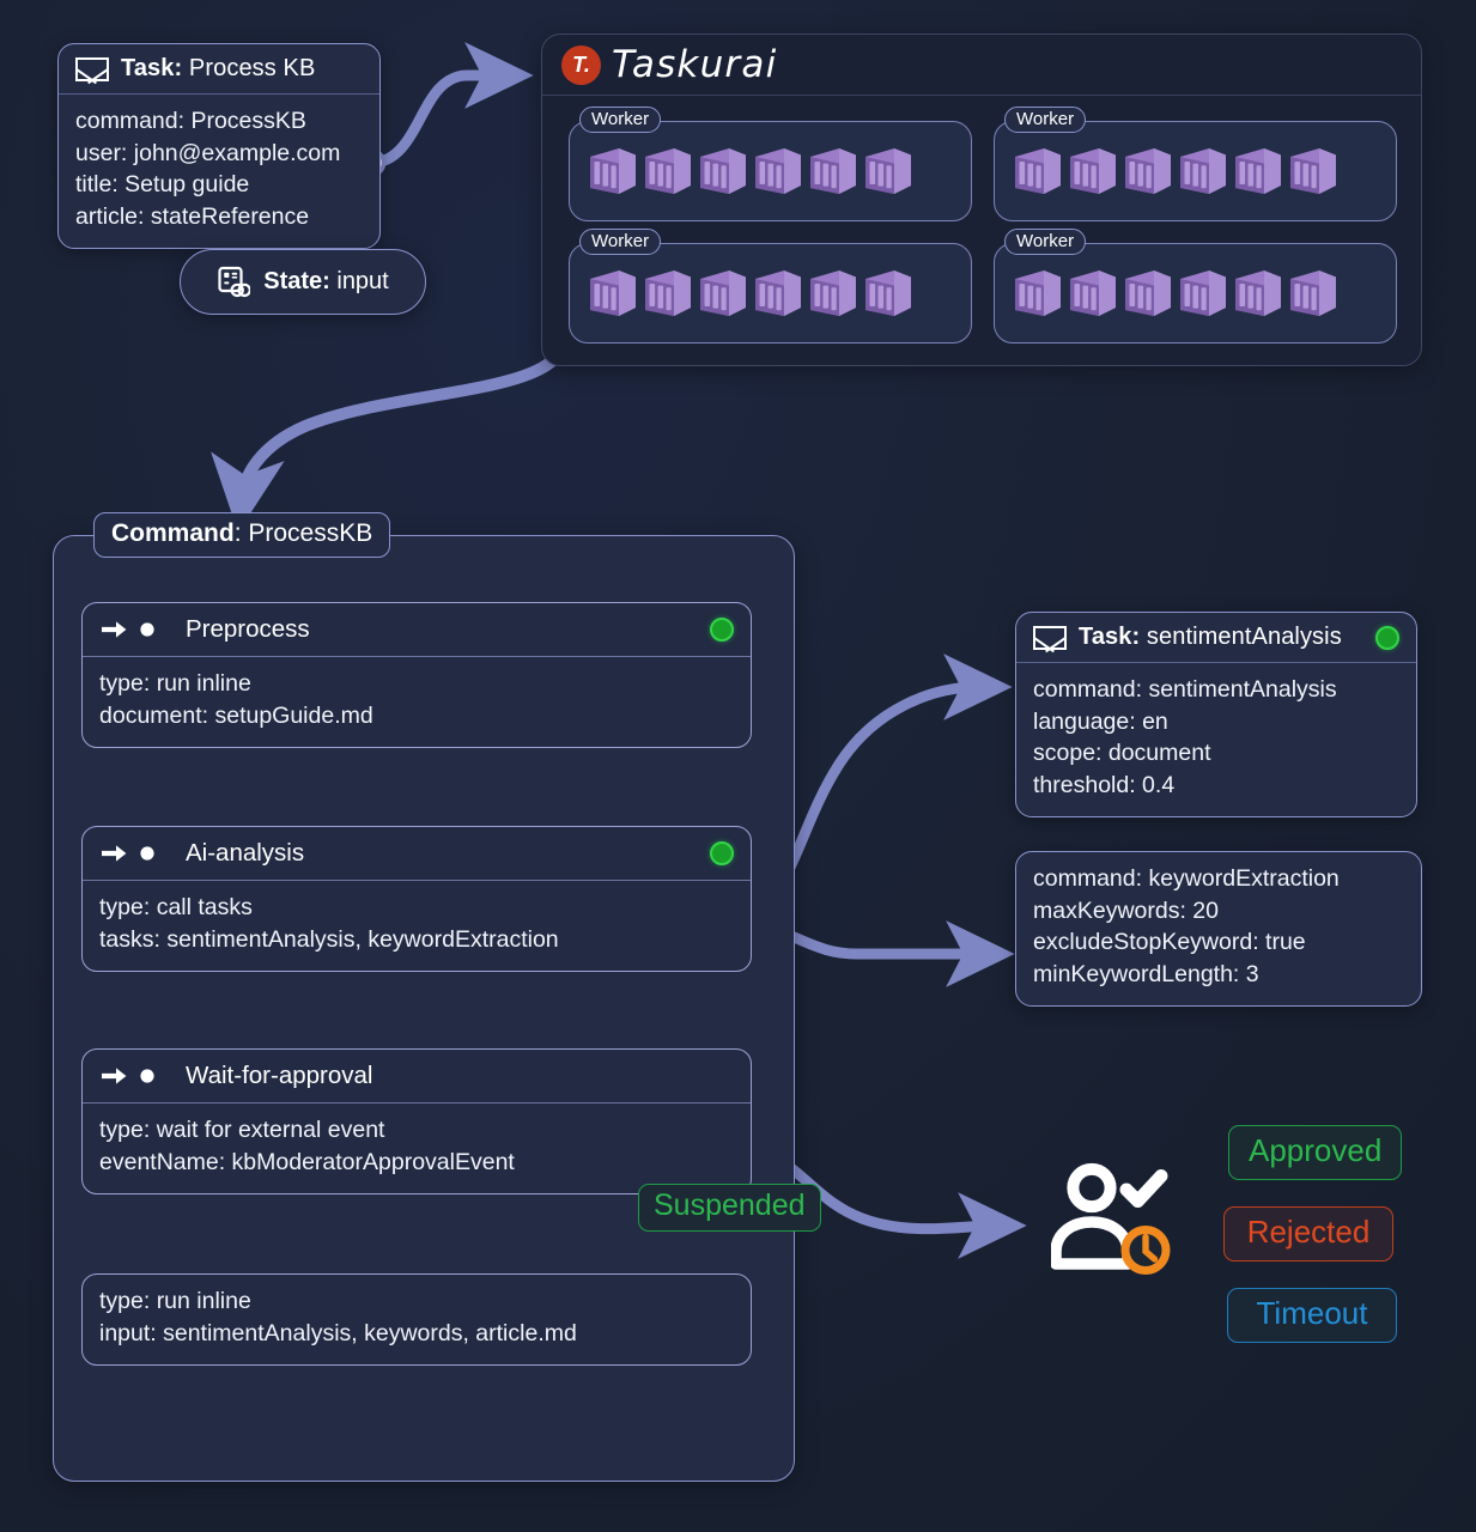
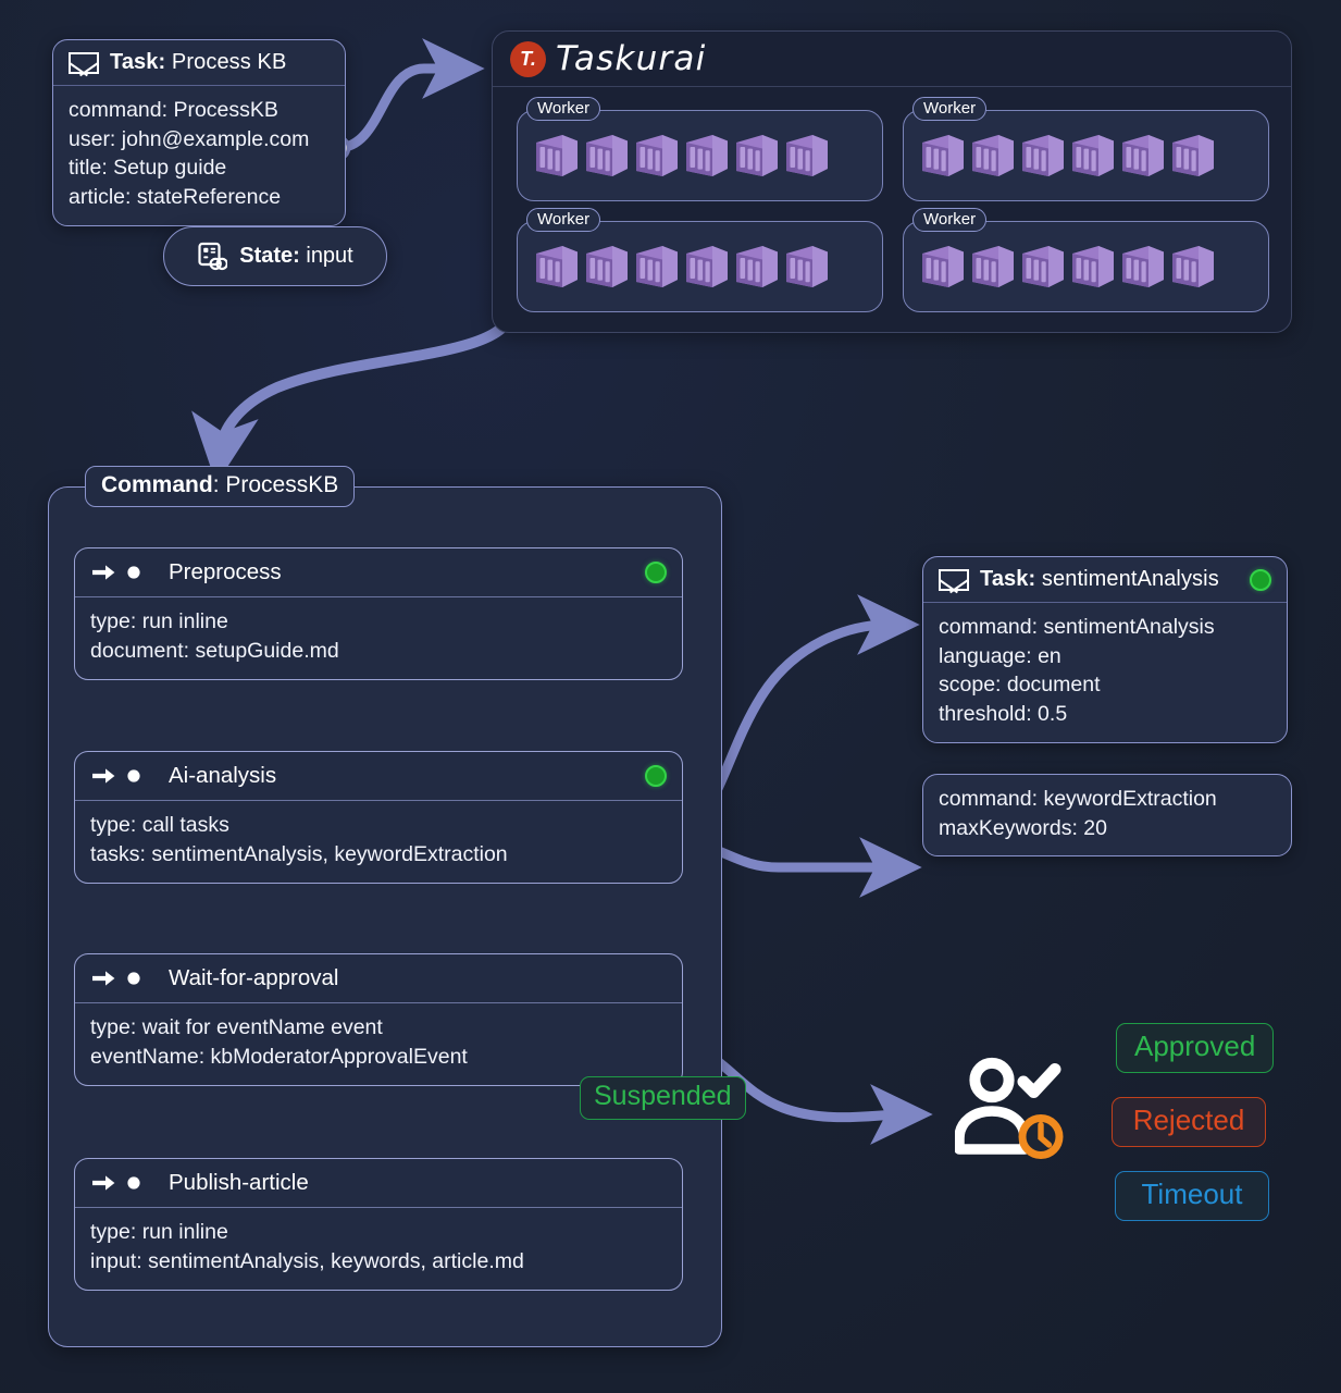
  Task: Process KB
  command: ProcessKB
  user: john@example.com
  title: Setup guide
  article: stateReference
  State: input
  T.
  Taskurai
  Worker
  Worker
  Worker
  Worker
  Command: ProcessKB
  Preprocess
  type: run inline
  document: setupGuide.md
  Ai-analysis
  type: call tasks
  tasks: sentimentAnalysis, keywordExtraction
  Wait-for-approval
- type: wait for external event
+ type: wait for eventName event
  eventName: kbModeratorApprovalEvent
+ Publish-article
  type: run inline
  input: sentimentAnalysis, keywords, article.md
  Suspended
  Task: sentimentAnalysis
  command: sentimentAnalysis
  language: en
  scope: document
- threshold: 0.4
+ threshold: 0.5
  command: keywordExtraction
  maxKeywords: 20
- excludeStopKeyword: true
- minKeywordLength: 3
  Approved
  Rejected
  Timeout
